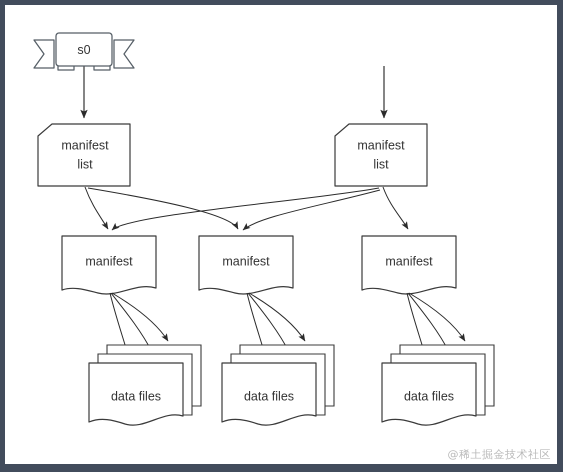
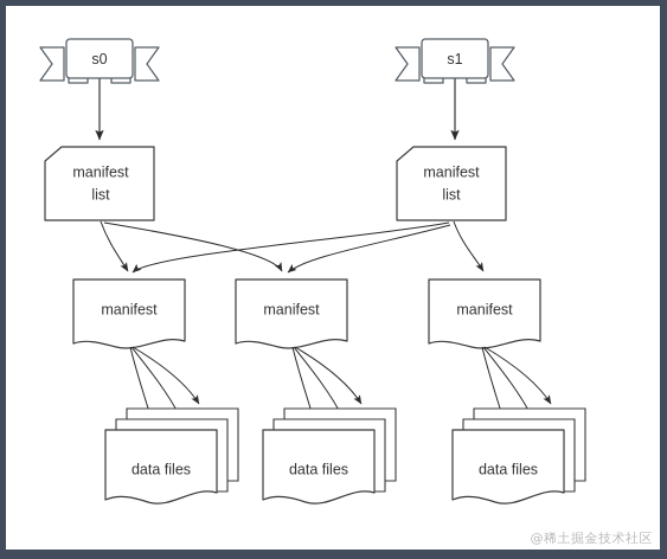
  s0
+ s1
  manifest
  list
  manifest
  list
  manifest
  manifest
  manifest
  data files
  data files
  data files
  @稀土掘金技术社区
